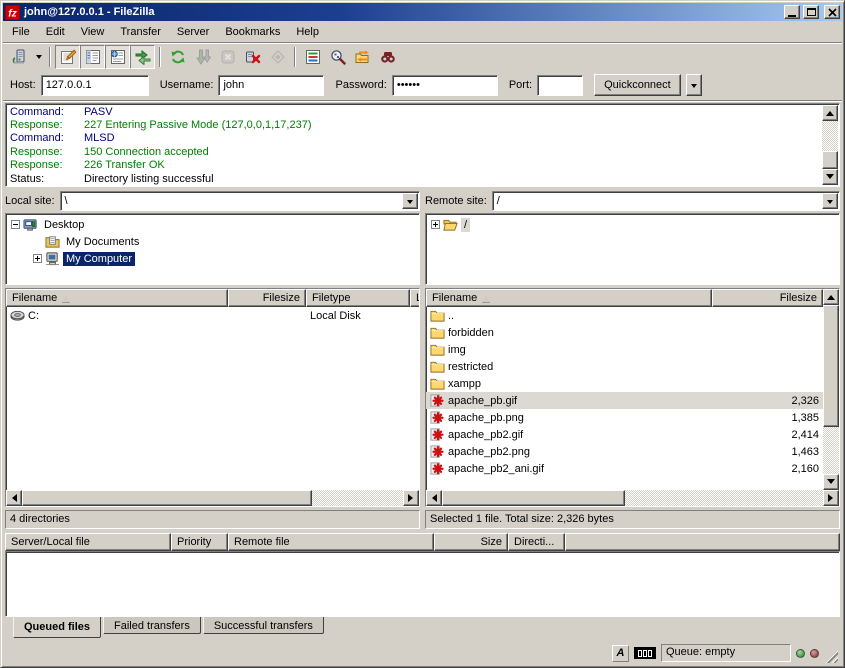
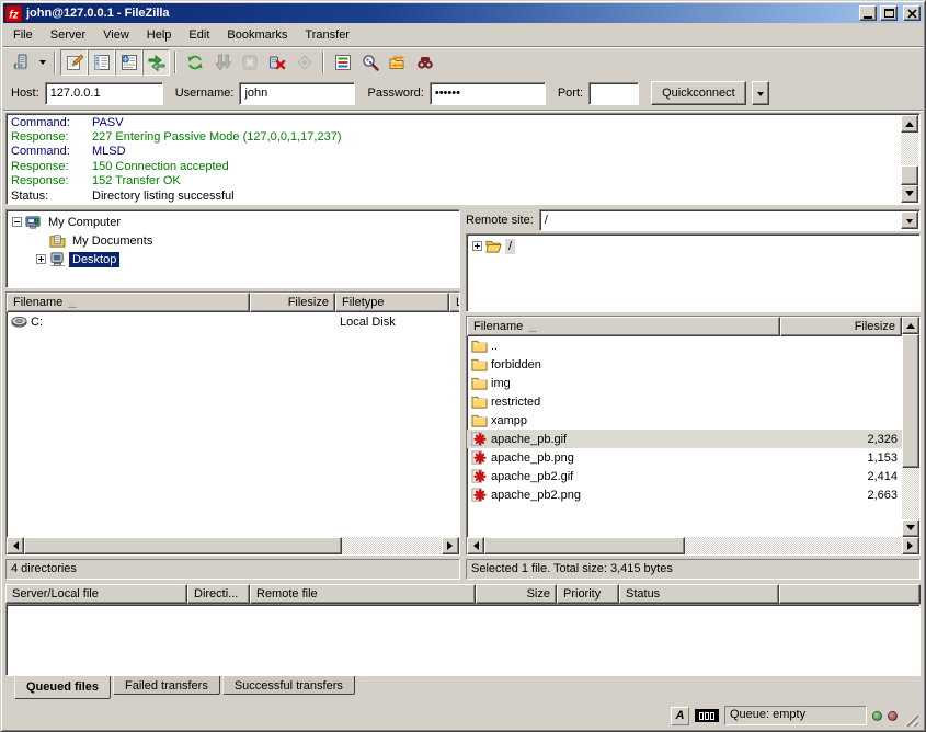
  john@127.0.0.1 - FileZilla
  File
- Edit
+ Server
  View
- Transfer
+ Help
- Server
+ Edit
  Bookmarks
- Help
+ Transfer
  Host:
  127.0.0.1
  Username:
  john
  Password:
  ••••••
  Port:
  Quickconnect
  Command:
  PASV
  Response:
  227 Entering Passive Mode (127,0,0,1,17,237)
  Command:
  MLSD
  Response:
  150 Connection accepted
  Response:
- 226 Transfer OK
+ 152 Transfer OK
  Status:
  Directory listing successful
- Local site:
- \
- Desktop
+ My Computer
  My Documents
- My Computer
+ Desktop
  Filename
  Filesize
  Filetype
  C:
  Local Disk
  4 directories
  Remote site:
  /
  /
  Filename
  Filesize
  ..
  forbidden
  img
  restricted
  xampp
  apache_pb.gif
  2,326
  apache_pb.png
- 1,385
+ 1,153
  apache_pb2.gif
  2,414
  apache_pb2.png
- 1,463
+ 2,663
- apache_pb2_ani.gif
- 2,160
- Selected 1 file. Total size: 2,326 bytes
+ Selected 1 file. Total size: 3,415 bytes
  Server/Local file
- Priority
+ Directi...
  Remote file
  Size
- Directi...
+ Priority
+ Status
  Queued files
  Failed transfers
  Successful transfers
  A
  Queue: empty
